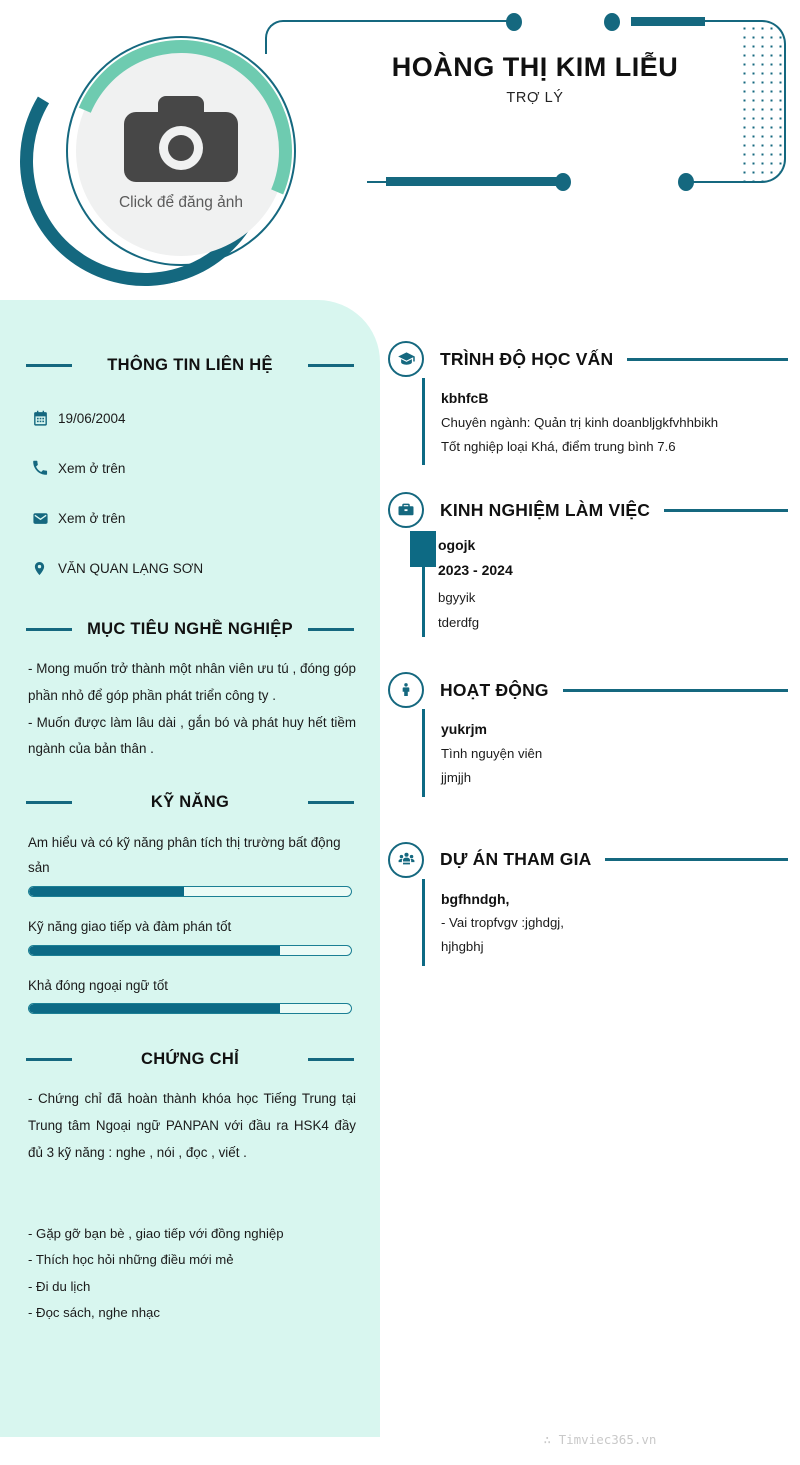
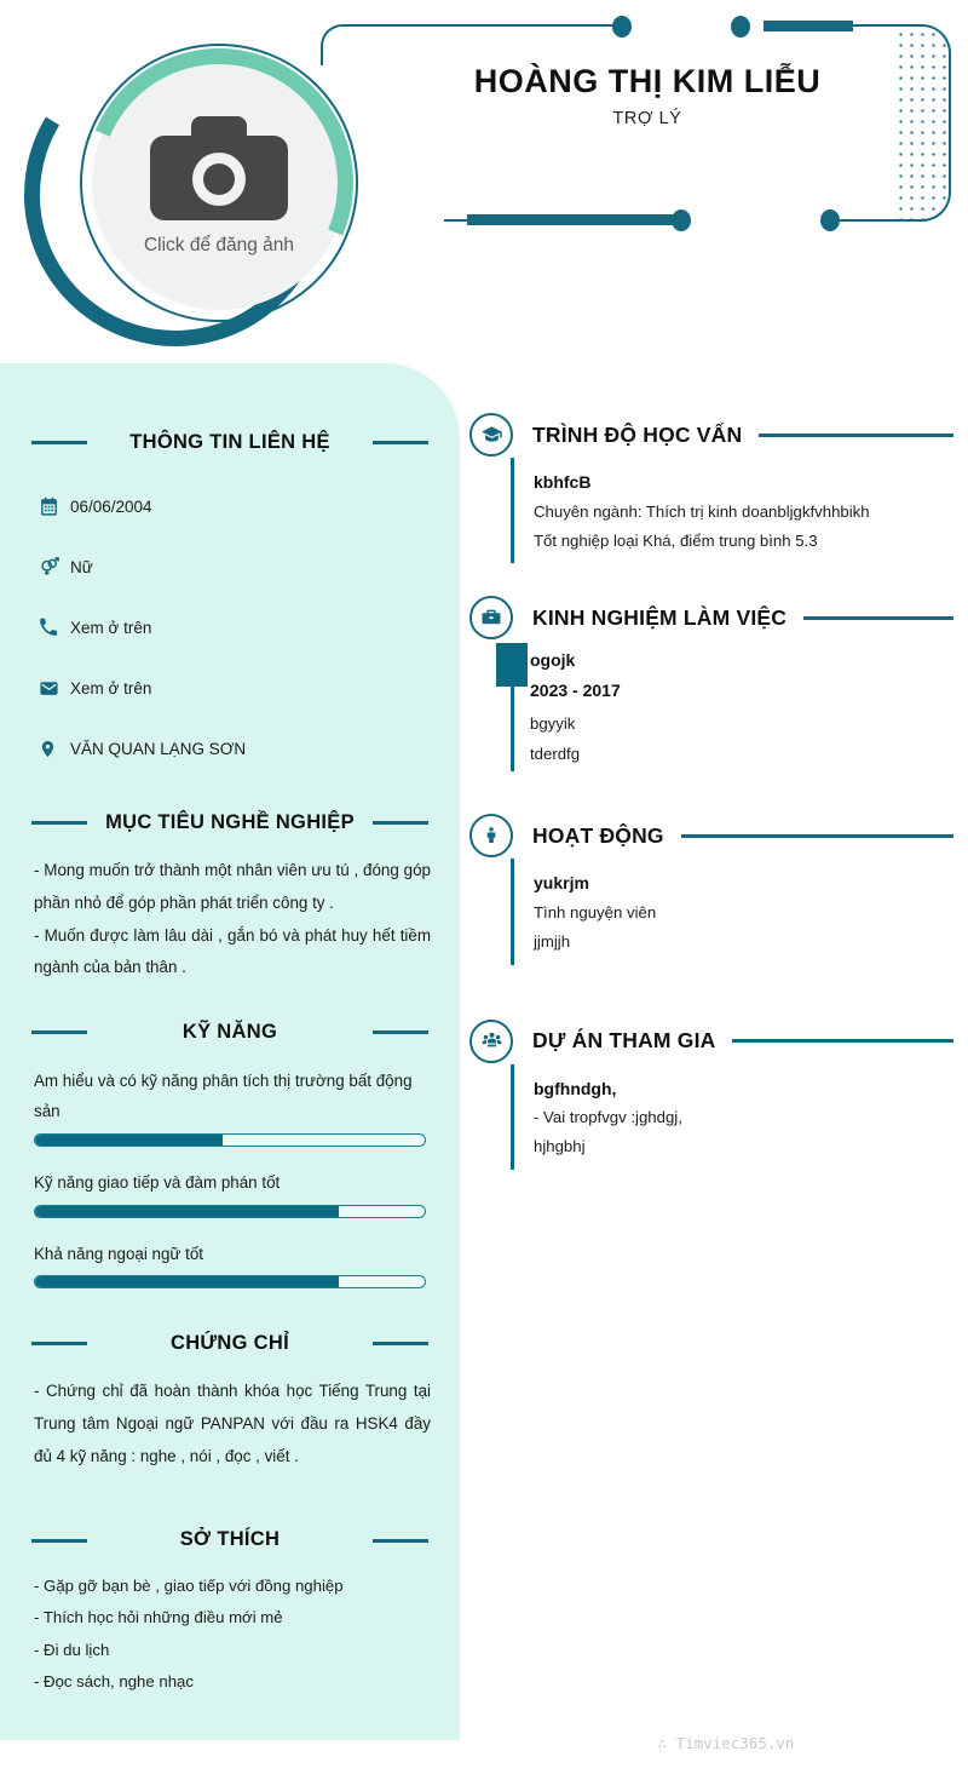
  Click để đăng ảnh
  HOÀNG THỊ KIM LIỄU
  TRỢ LÝ
  THÔNG TIN LIÊN HỆ
- 19/06/2004
+ 06/06/2004
+ Nữ
  Xem ở trên
  Xem ở trên
  VĂN QUAN LẠNG SƠN
  MỤC TIÊU NGHỀ NGHIỆP
  - Mong muốn trở thành một nhân viên ưu tú , đóng góp phần nhỏ để góp phần phát triển công ty .
  - Muốn được làm lâu dài , gắn bó và phát huy hết tiềm ngành của bản thân .
  KỸ NĂNG
  Am hiểu và có kỹ năng phân tích thị trường bất động sản
  Kỹ năng giao tiếp và đàm phán tốt
- Khả đóng ngoại ngữ tốt
+ Khả năng ngoại ngữ tốt
  CHỨNG CHỈ
- - Chứng chỉ đã hoàn thành khóa học Tiếng Trung tại Trung tâm Ngoại ngữ PANPAN với đầu ra HSK4 đầy đủ 3 kỹ năng : nghe , nói , đọc , viết .
+ - Chứng chỉ đã hoàn thành khóa học Tiếng Trung tại Trung tâm Ngoại ngữ PANPAN với đầu ra HSK4 đầy đủ 4 kỹ năng : nghe , nói , đọc , viết .
+ SỞ THÍCH
  - Gặp gỡ bạn bè , giao tiếp với đồng nghiệp
  - Thích học hỏi những điều mới mẻ
  - Đi du lịch
  - Đọc sách, nghe nhạc
  TRÌNH ĐỘ HỌC VẤN
  kbhfcB
- Chuyên ngành: Quản trị kinh doanbljgkfvhhbikh
+ Chuyên ngành: Thích trị kinh doanbljgkfvhhbikh
- Tốt nghiệp loại Khá, điểm trung bình 7.6
+ Tốt nghiệp loại Khá, điểm trung bình 5.3
  KINH NGHIỆM LÀM VIỆC
  ogojk
- 2023 - 2024
+ 2023 - 2017
  bgyyik
  tderdfg
  HOẠT ĐỘNG
  yukrjm
  Tình nguyện viên
  jjmjjh
  DỰ ÁN THAM GIA
  bgfhndgh,
  - Vai tropfvgv :jghdgj,
  hjhgbhj
  ∴ Timviec365.vn
